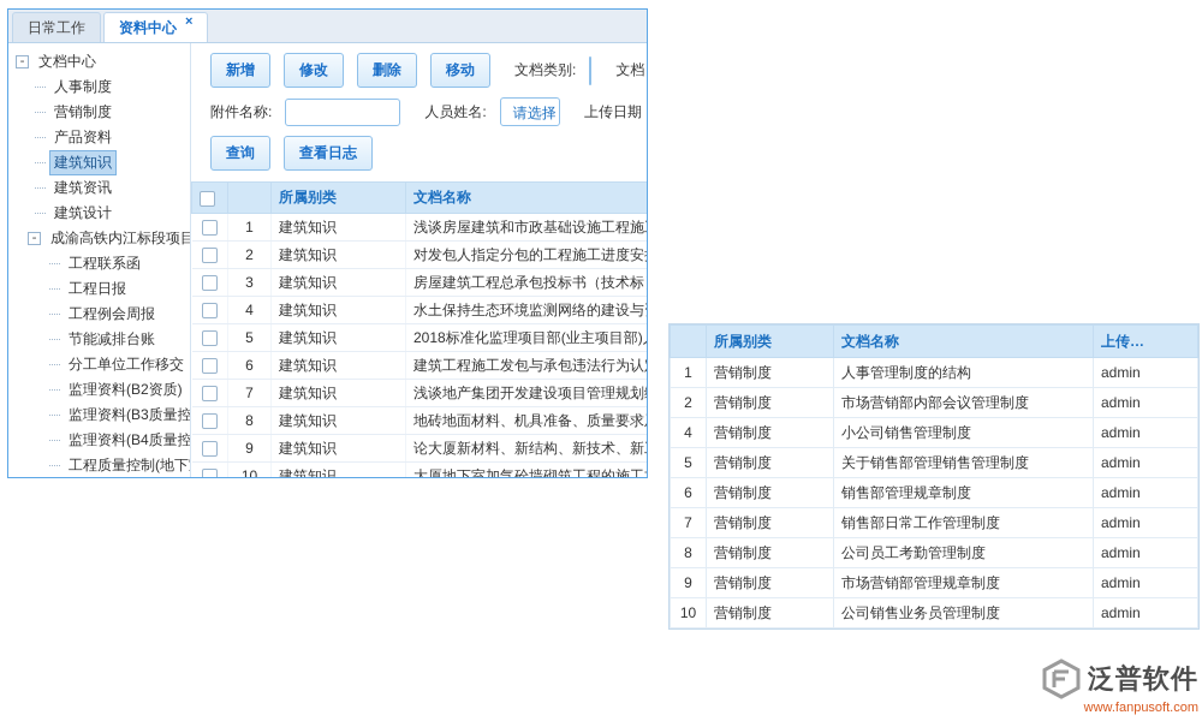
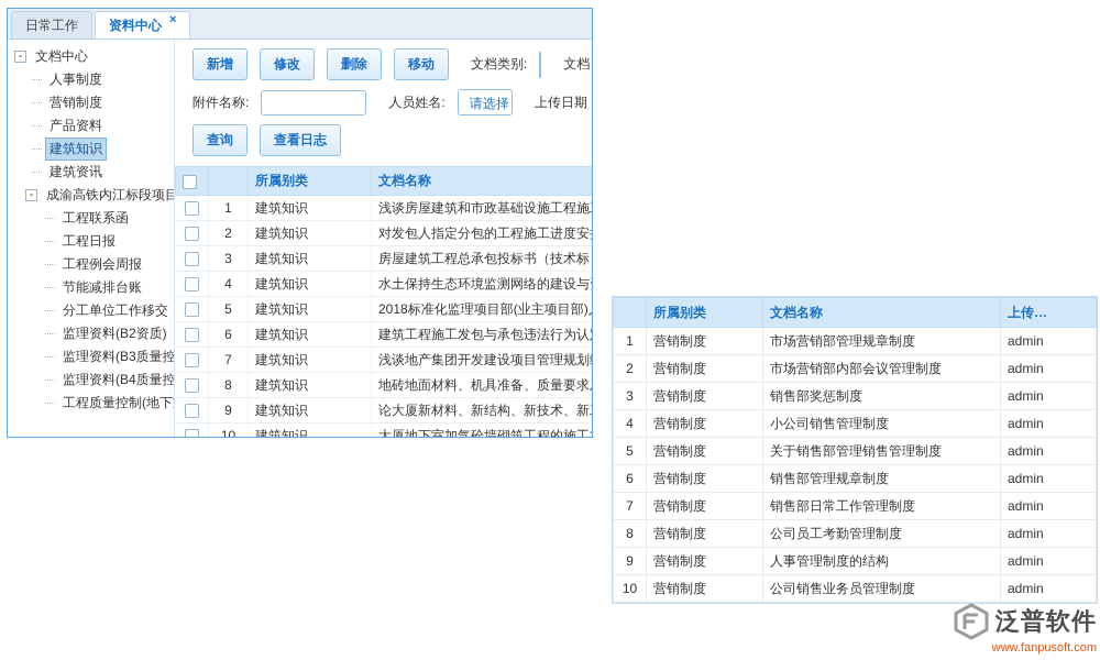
  日常工作
  资料中心
  ×
  -
  文档中心
  人事制度
  营销制度
  产品资料
  建筑知识
  建筑资讯
- 建筑设计
  -
  成渝高铁内江标段项目
  工程联系函
  工程日报
  工程例会周报
  节能减排台账
  分工单位工作移交
  监理资料(B2资质)
  监理资料(B3质量控
  监理资料(B4质量控
  工程质量控制(地下
  新增
  修改
  删除
  移动
  文档类别:
  文档
  附件名称:
  人员姓名:
  请选择
  上传日期
  查询
  查看日志
  		所属别类	文档名称
  	1	建筑知识	浅谈房屋建筑和市政基础设施工程施
  	2	建筑知识	对发包人指定分包的工程施工进度安
  	3	建筑知识	房屋建筑工程总承包投标书（技术标
  	4	建筑知识	水土保持生态环境监测网络的建设与
  	5	建筑知识	2018标准化监理项目部(业主项目部)
  	6	建筑知识	建筑工程施工发包与承包违法行为认
  	7	建筑知识	浅谈地产集团开发建设项目管理规划
  	8	建筑知识	地砖地面材料、机具准备、质量要求
  	9	建筑知识	论大厦新材料、新结构、新技术、新
  	10	建筑知识	大厦地下室加气砼墙砌筑工程的施工
  	所属别类	文档名称	上传…
- 1	营销制度	人事管理制度的结构	admin
+ 1	营销制度	市场营销部管理规章制度	admin
  2	营销制度	市场营销部内部会议管理制度	admin
+ 3	营销制度	销售部奖惩制度	admin
  4	营销制度	小公司销售管理制度	admin
  5	营销制度	关于销售部管理销售管理制度	admin
  6	营销制度	销售部管理规章制度	admin
  7	营销制度	销售部日常工作管理制度	admin
  8	营销制度	公司员工考勤管理制度	admin
- 9	营销制度	市场营销部管理规章制度	admin
+ 9	营销制度	人事管理制度的结构	admin
  10	营销制度	公司销售业务员管理制度	admin
  泛普软件
  www.fanpusoft.com
